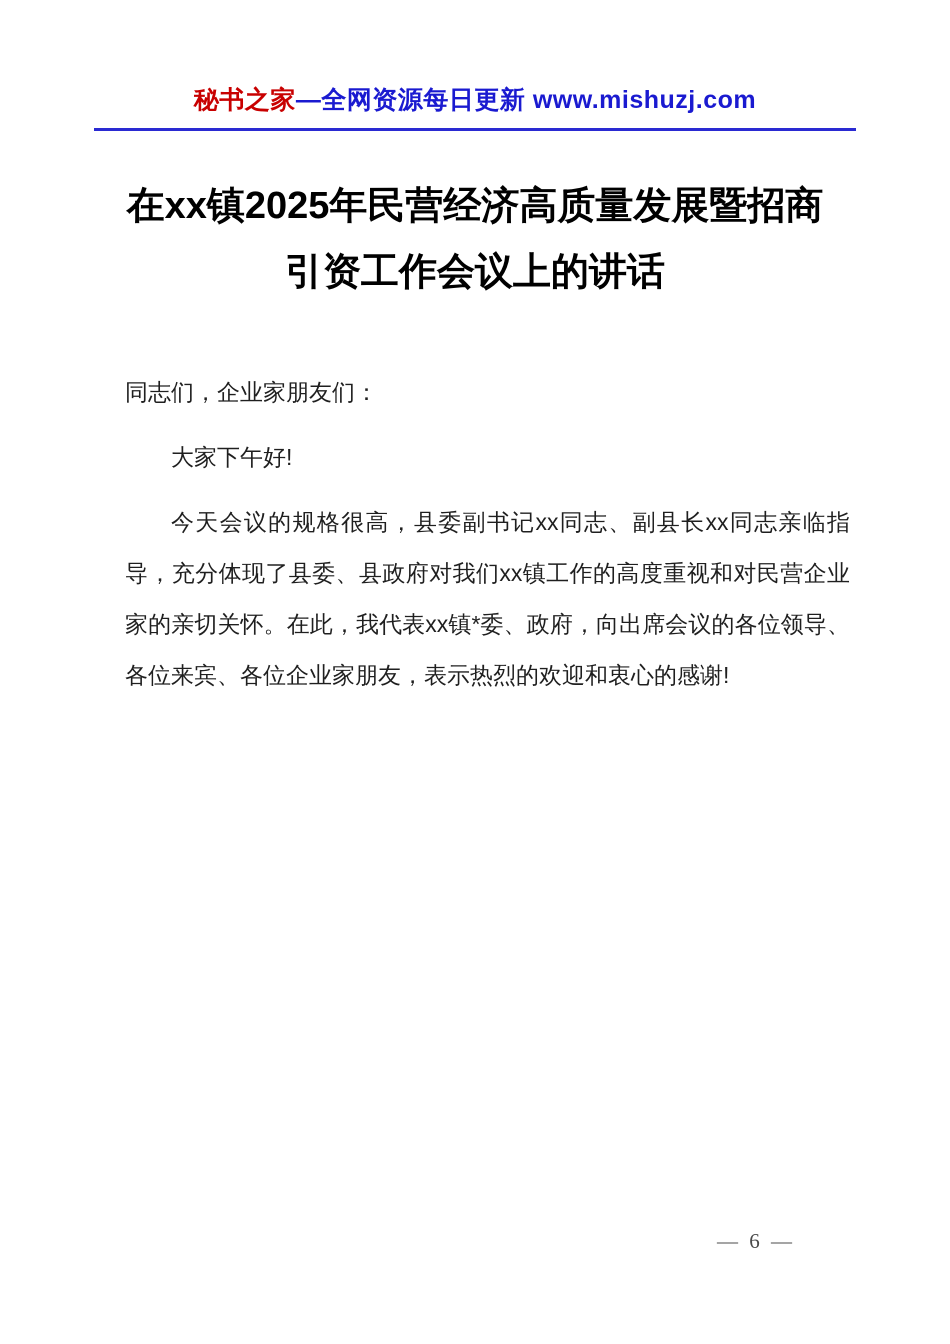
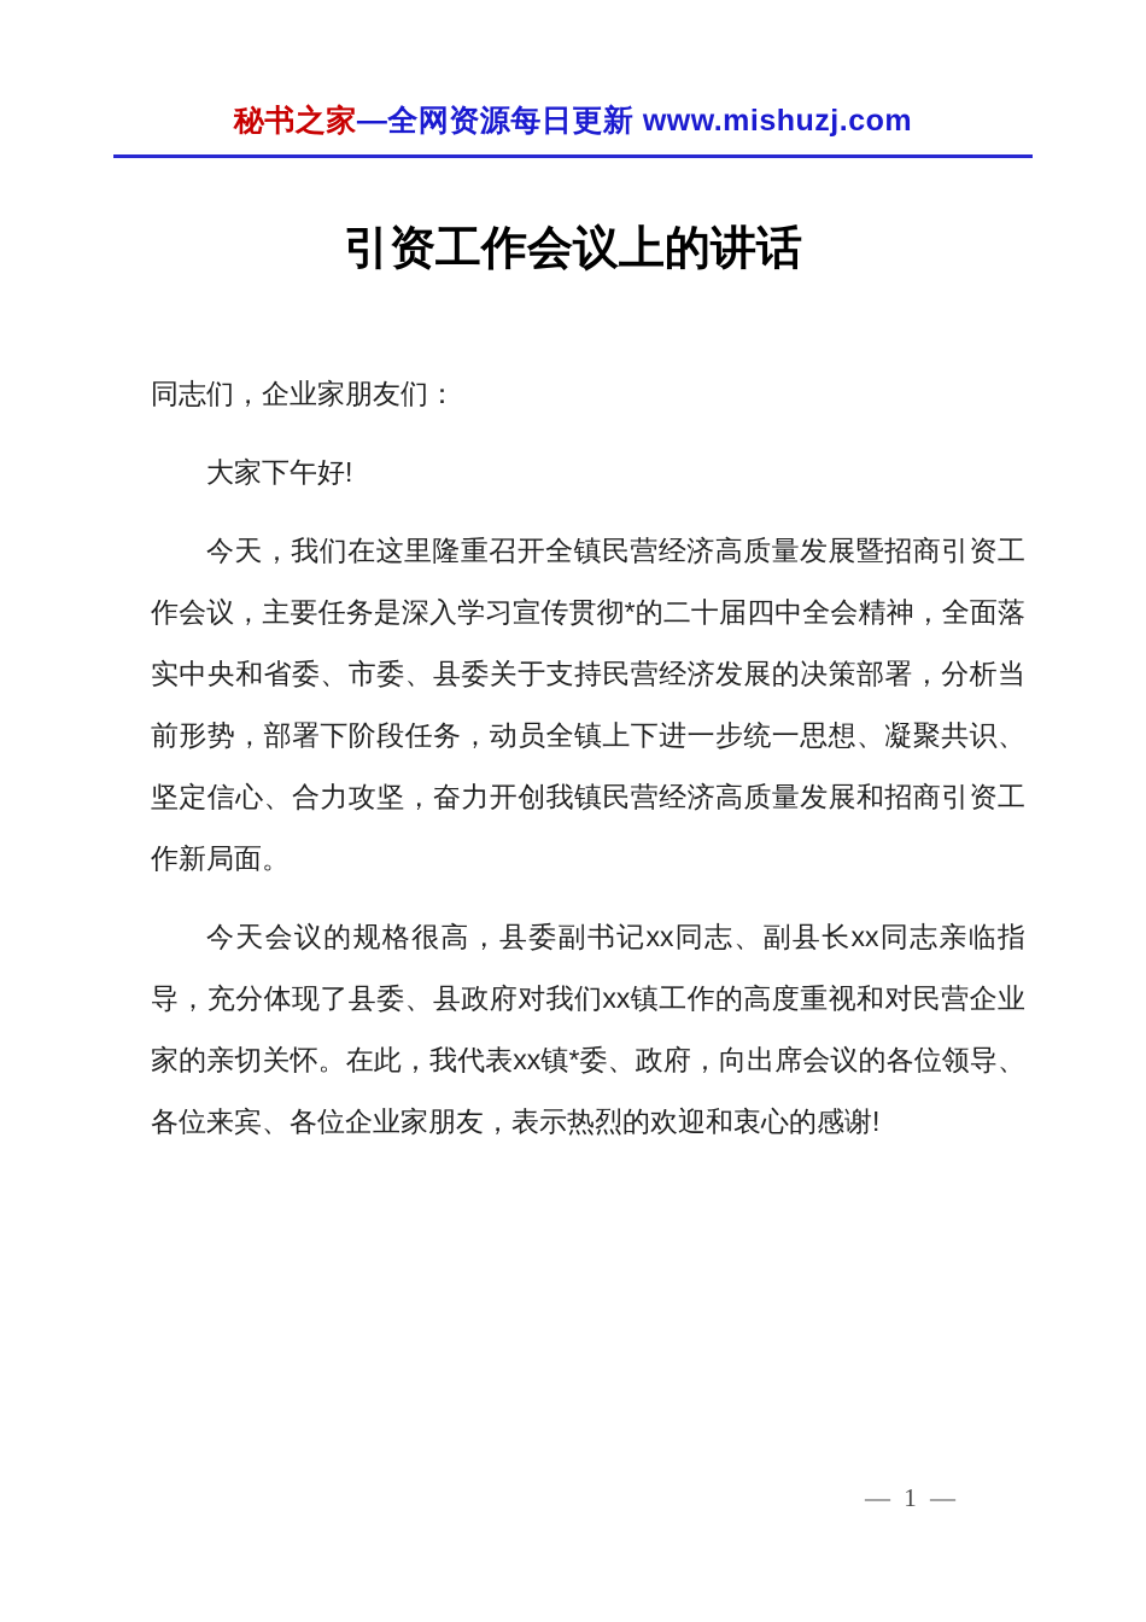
  秘书之家—全网资源每日更新 www.mishuzj.com
- 在xx镇2025年民营经济高质量发展暨招商
  引资工作会议上的讲话
  同志们，企业家朋友们：
  大家下午好!
+ 今天，我们在这里隆重召开全镇民营经济高质量发展暨招商引资工作会议，主要任务是深入学习宣传贯彻*的二十届四中全会精神，全面落实中央和省委、市委、县委关于支持民营经济发展的决策部署，分析当前形势，部署下阶段任务，动员全镇上下进一步统一思想、凝聚共识、坚定信心、合力攻坚，奋力开创我镇民营经济高质量发展和招商引资工作新局面。
  今天会议的规格很高，县委副书记xx同志、副县长xx同志亲临指导，充分体现了县委、县政府对我们xx镇工作的高度重视和对民营企业家的亲切关怀。在此，我代表xx镇*委、政府，向出席会议的各位领导、各位来宾、各位企业家朋友，表示热烈的欢迎和衷心的感谢!
- — 6 —
+ — 1 —
